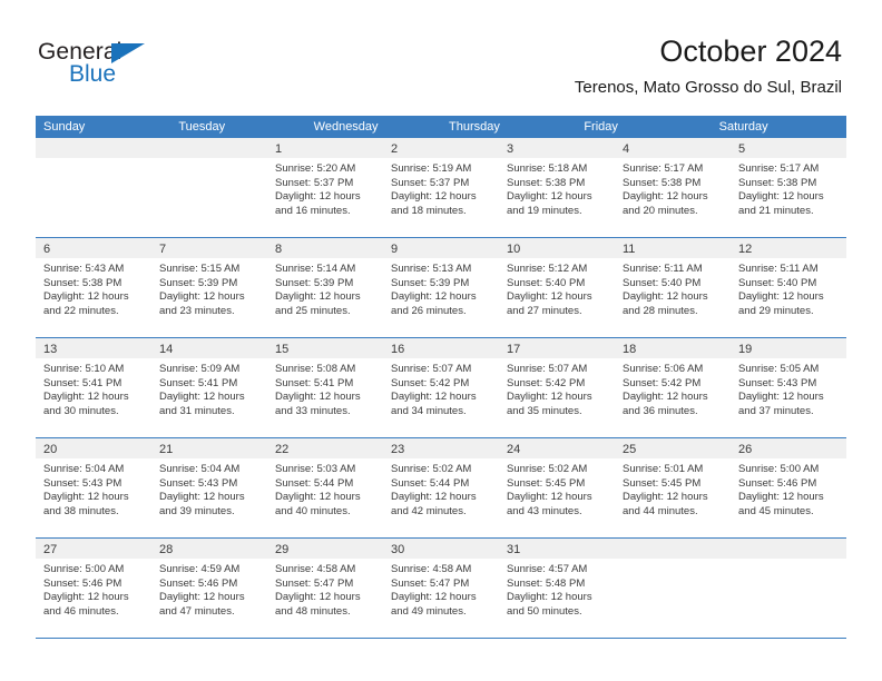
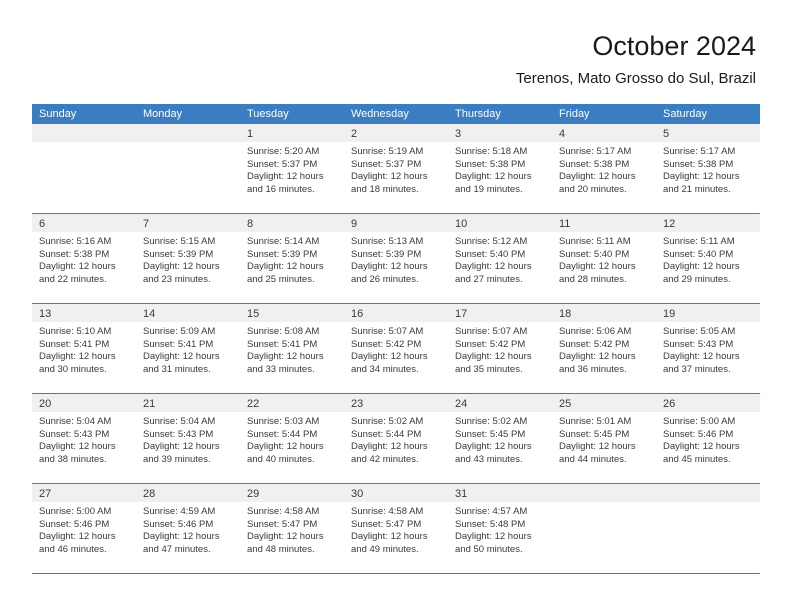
- General
- Blue
  October 2024
  Terenos, Mato Grosso do Sul, Brazil
  Sunday
+ Monday
  Tuesday
  Wednesday
  Thursday
  Friday
  Saturday
  1
  Sunrise: 5:20 AM
  Sunset: 5:37 PM
  Daylight: 12 hours
  and 16 minutes.
  2
  Sunrise: 5:19 AM
  Sunset: 5:37 PM
  Daylight: 12 hours
  and 18 minutes.
  3
  Sunrise: 5:18 AM
  Sunset: 5:38 PM
  Daylight: 12 hours
  and 19 minutes.
  4
  Sunrise: 5:17 AM
  Sunset: 5:38 PM
  Daylight: 12 hours
  and 20 minutes.
  5
  Sunrise: 5:17 AM
  Sunset: 5:38 PM
  Daylight: 12 hours
  and 21 minutes.
  6
- Sunrise: 5:43 AM
+ Sunrise: 5:16 AM
  Sunset: 5:38 PM
  Daylight: 12 hours
  and 22 minutes.
  7
  Sunrise: 5:15 AM
  Sunset: 5:39 PM
  Daylight: 12 hours
  and 23 minutes.
  8
  Sunrise: 5:14 AM
  Sunset: 5:39 PM
  Daylight: 12 hours
  and 25 minutes.
  9
  Sunrise: 5:13 AM
  Sunset: 5:39 PM
  Daylight: 12 hours
  and 26 minutes.
  10
  Sunrise: 5:12 AM
  Sunset: 5:40 PM
  Daylight: 12 hours
  and 27 minutes.
  11
  Sunrise: 5:11 AM
  Sunset: 5:40 PM
  Daylight: 12 hours
  and 28 minutes.
  12
  Sunrise: 5:11 AM
  Sunset: 5:40 PM
  Daylight: 12 hours
  and 29 minutes.
  13
  Sunrise: 5:10 AM
  Sunset: 5:41 PM
  Daylight: 12 hours
  and 30 minutes.
  14
  Sunrise: 5:09 AM
  Sunset: 5:41 PM
  Daylight: 12 hours
  and 31 minutes.
  15
  Sunrise: 5:08 AM
  Sunset: 5:41 PM
  Daylight: 12 hours
  and 33 minutes.
  16
  Sunrise: 5:07 AM
  Sunset: 5:42 PM
  Daylight: 12 hours
  and 34 minutes.
  17
  Sunrise: 5:07 AM
  Sunset: 5:42 PM
  Daylight: 12 hours
  and 35 minutes.
  18
  Sunrise: 5:06 AM
  Sunset: 5:42 PM
  Daylight: 12 hours
  and 36 minutes.
  19
  Sunrise: 5:05 AM
  Sunset: 5:43 PM
  Daylight: 12 hours
  and 37 minutes.
  20
  Sunrise: 5:04 AM
  Sunset: 5:43 PM
  Daylight: 12 hours
  and 38 minutes.
  21
  Sunrise: 5:04 AM
  Sunset: 5:43 PM
  Daylight: 12 hours
  and 39 minutes.
  22
  Sunrise: 5:03 AM
  Sunset: 5:44 PM
  Daylight: 12 hours
  and 40 minutes.
  23
  Sunrise: 5:02 AM
  Sunset: 5:44 PM
  Daylight: 12 hours
  and 42 minutes.
  24
  Sunrise: 5:02 AM
  Sunset: 5:45 PM
  Daylight: 12 hours
  and 43 minutes.
  25
  Sunrise: 5:01 AM
  Sunset: 5:45 PM
  Daylight: 12 hours
  and 44 minutes.
  26
  Sunrise: 5:00 AM
  Sunset: 5:46 PM
  Daylight: 12 hours
  and 45 minutes.
  27
  Sunrise: 5:00 AM
  Sunset: 5:46 PM
  Daylight: 12 hours
  and 46 minutes.
  28
  Sunrise: 4:59 AM
  Sunset: 5:46 PM
  Daylight: 12 hours
  and 47 minutes.
  29
  Sunrise: 4:58 AM
  Sunset: 5:47 PM
  Daylight: 12 hours
  and 48 minutes.
  30
  Sunrise: 4:58 AM
  Sunset: 5:47 PM
  Daylight: 12 hours
  and 49 minutes.
  31
  Sunrise: 4:57 AM
  Sunset: 5:48 PM
  Daylight: 12 hours
  and 50 minutes.
